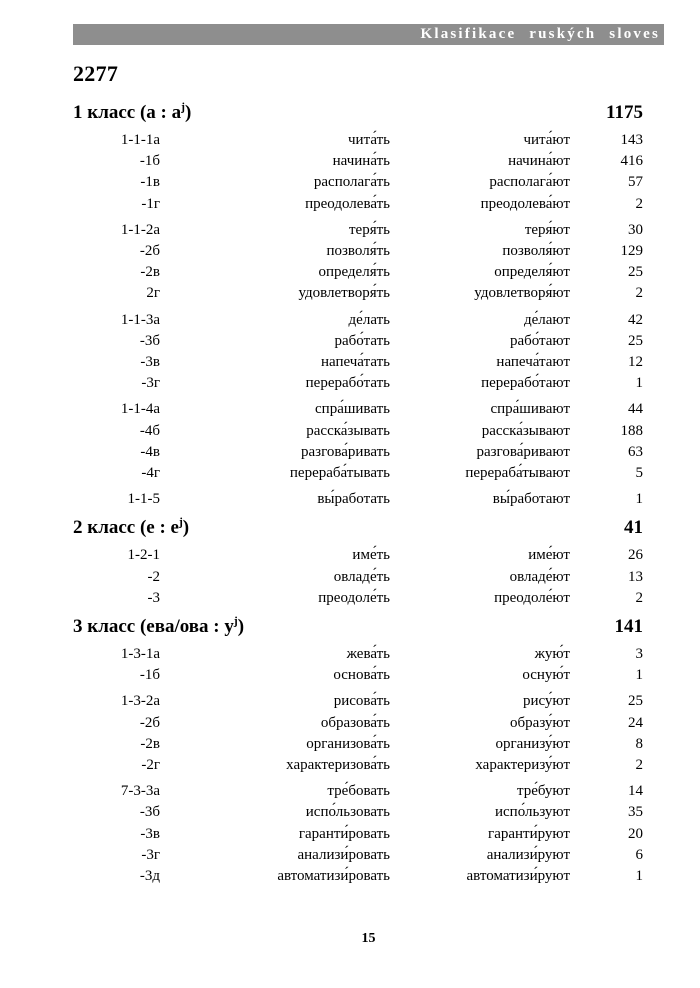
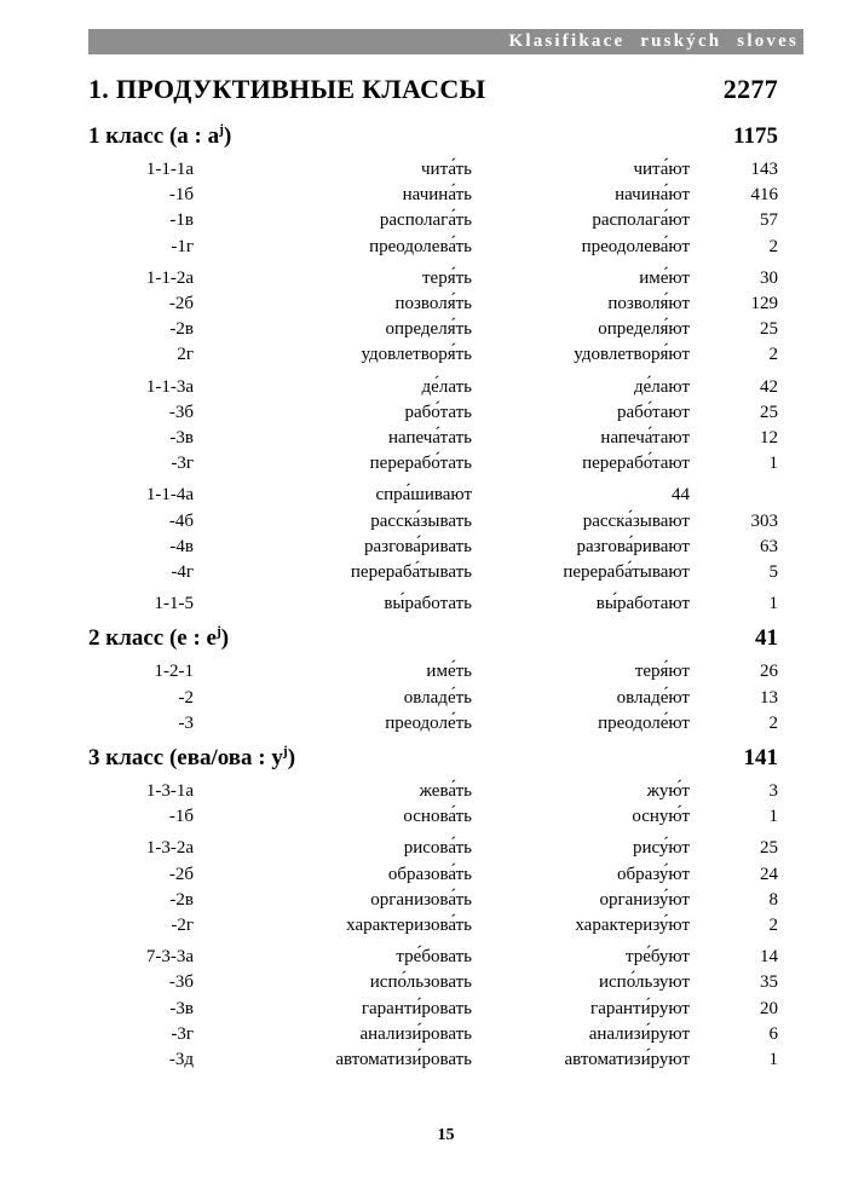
  Klasifikace ruských sloves
+ 1. ПРОДУКТИВНЫЕ КЛАССЫ
  2277
  1 класс (а : аj)
  1175
  1-1-1а
  чита́ть
  чита́ют
  143
  -1б
  начина́ть
  начина́ют
  416
  -1в
  располага́ть
  располага́ют
  57
  -1г
  преодолева́ть
  преодолева́ют
  2
  1-1-2а
  теря́ть
- теря́ют
+ име́ют
  30
  -2б
  позволя́ть
  позволя́ют
  129
  -2в
  определя́ть
  определя́ют
  25
  2г
  удовлетворя́ть
  удовлетворя́ют
  2
  1-1-3а
  де́лать
  де́лают
  42
  -3б
  рабо́тать
  рабо́тают
  25
  -3в
  напеча́тать
  напеча́тают
  12
  -3г
  перерабо́тать
  перерабо́тают
  1
  1-1-4а
- спра́шивать
  спра́шивают
  44
  -4б
  расска́зывать
  расска́зывают
- 188
+ 303
  -4в
  разгова́ривать
  разгова́ривают
  63
  -4г
  перераба́тывать
  перераба́тывают
  5
  1-1-5
  вы́работать
  вы́работают
  1
  2 класс (е : еj)
  41
  1-2-1
  име́ть
- име́ют
+ теря́ют
  26
  -2
  овладе́ть
  овладе́ют
  13
  -3
  преодоле́ть
  преодоле́ют
  2
  3 класс (ева/ова : уj)
  141
  1-3-1а
  жева́ть
  жую́т
  3
  -1б
  основа́ть
  осную́т
  1
  1-3-2а
  рисова́ть
  рису́ют
  25
  -2б
  образова́ть
  образу́ют
  24
  -2в
  организова́ть
  организу́ют
  8
  -2г
  характеризова́ть
  характеризу́ют
  2
  7-3-3а
  тре́бовать
  тре́буют
  14
  -3б
  испо́льзовать
  испо́льзуют
  35
  -3в
  гаранти́ровать
  гаранти́руют
  20
  -3г
  анализи́ровать
  анализи́руют
  6
  -3д
  автоматизи́ровать
  автоматизи́руют
  1
  15
